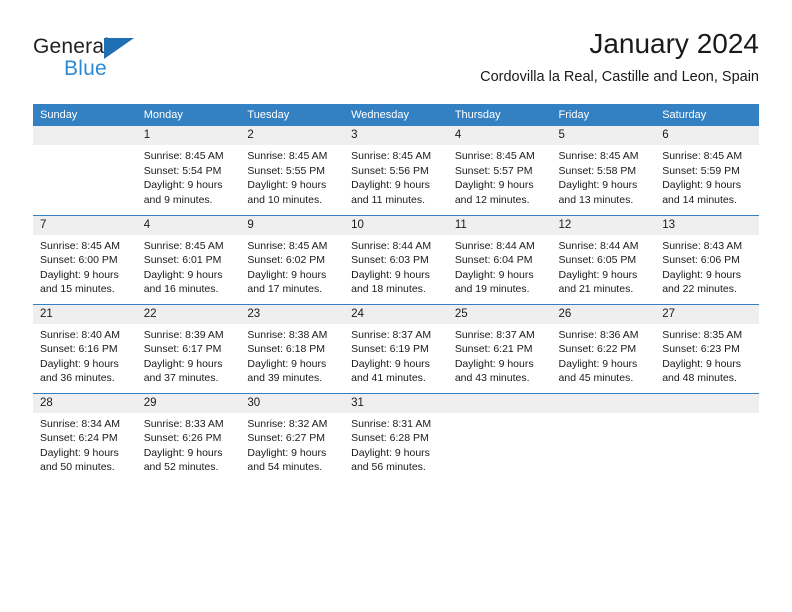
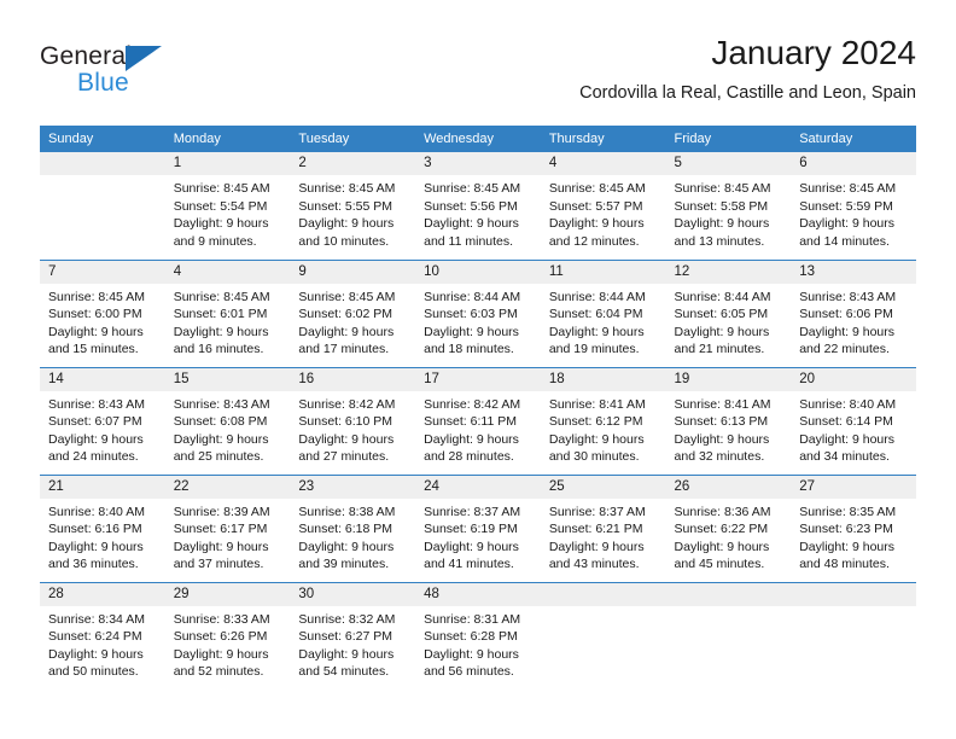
  General
  Blue
  January 2024
  Cordovilla la Real, Castille and Leon, Spain
  Sunday	Monday	Tuesday	Wednesday	Thursday	Friday	Saturday
  	1Sunrise: 8:45 AMSunset: 5:54 PMDaylight: 9 hoursand 9 minutes.	2Sunrise: 8:45 AMSunset: 5:55 PMDaylight: 9 hoursand 10 minutes.	3Sunrise: 8:45 AMSunset: 5:56 PMDaylight: 9 hoursand 11 minutes.	4Sunrise: 8:45 AMSunset: 5:57 PMDaylight: 9 hoursand 12 minutes.	5Sunrise: 8:45 AMSunset: 5:58 PMDaylight: 9 hoursand 13 minutes.	6Sunrise: 8:45 AMSunset: 5:59 PMDaylight: 9 hoursand 14 minutes.
  7Sunrise: 8:45 AMSunset: 6:00 PMDaylight: 9 hoursand 15 minutes.	4Sunrise: 8:45 AMSunset: 6:01 PMDaylight: 9 hoursand 16 minutes.	9Sunrise: 8:45 AMSunset: 6:02 PMDaylight: 9 hoursand 17 minutes.	10Sunrise: 8:44 AMSunset: 6:03 PMDaylight: 9 hoursand 18 minutes.	11Sunrise: 8:44 AMSunset: 6:04 PMDaylight: 9 hoursand 19 minutes.	12Sunrise: 8:44 AMSunset: 6:05 PMDaylight: 9 hoursand 21 minutes.	13Sunrise: 8:43 AMSunset: 6:06 PMDaylight: 9 hoursand 22 minutes.
+ 14Sunrise: 8:43 AMSunset: 6:07 PMDaylight: 9 hoursand 24 minutes.	15Sunrise: 8:43 AMSunset: 6:08 PMDaylight: 9 hoursand 25 minutes.	16Sunrise: 8:42 AMSunset: 6:10 PMDaylight: 9 hoursand 27 minutes.	17Sunrise: 8:42 AMSunset: 6:11 PMDaylight: 9 hoursand 28 minutes.	18Sunrise: 8:41 AMSunset: 6:12 PMDaylight: 9 hoursand 30 minutes.	19Sunrise: 8:41 AMSunset: 6:13 PMDaylight: 9 hoursand 32 minutes.	20Sunrise: 8:40 AMSunset: 6:14 PMDaylight: 9 hoursand 34 minutes.
  21Sunrise: 8:40 AMSunset: 6:16 PMDaylight: 9 hoursand 36 minutes.	22Sunrise: 8:39 AMSunset: 6:17 PMDaylight: 9 hoursand 37 minutes.	23Sunrise: 8:38 AMSunset: 6:18 PMDaylight: 9 hoursand 39 minutes.	24Sunrise: 8:37 AMSunset: 6:19 PMDaylight: 9 hoursand 41 minutes.	25Sunrise: 8:37 AMSunset: 6:21 PMDaylight: 9 hoursand 43 minutes.	26Sunrise: 8:36 AMSunset: 6:22 PMDaylight: 9 hoursand 45 minutes.	27Sunrise: 8:35 AMSunset: 6:23 PMDaylight: 9 hoursand 48 minutes.
- 28Sunrise: 8:34 AMSunset: 6:24 PMDaylight: 9 hoursand 50 minutes.	29Sunrise: 8:33 AMSunset: 6:26 PMDaylight: 9 hoursand 52 minutes.	30Sunrise: 8:32 AMSunset: 6:27 PMDaylight: 9 hoursand 54 minutes.	31Sunrise: 8:31 AMSunset: 6:28 PMDaylight: 9 hoursand 56 minutes.
+ 28Sunrise: 8:34 AMSunset: 6:24 PMDaylight: 9 hoursand 50 minutes.	29Sunrise: 8:33 AMSunset: 6:26 PMDaylight: 9 hoursand 52 minutes.	30Sunrise: 8:32 AMSunset: 6:27 PMDaylight: 9 hoursand 54 minutes.	48Sunrise: 8:31 AMSunset: 6:28 PMDaylight: 9 hoursand 56 minutes.
